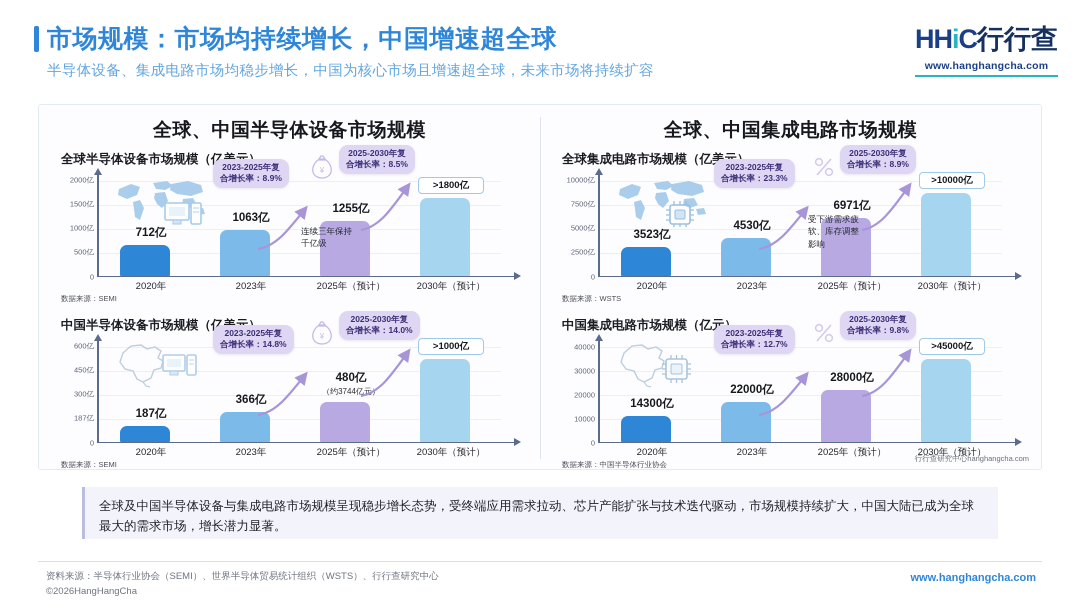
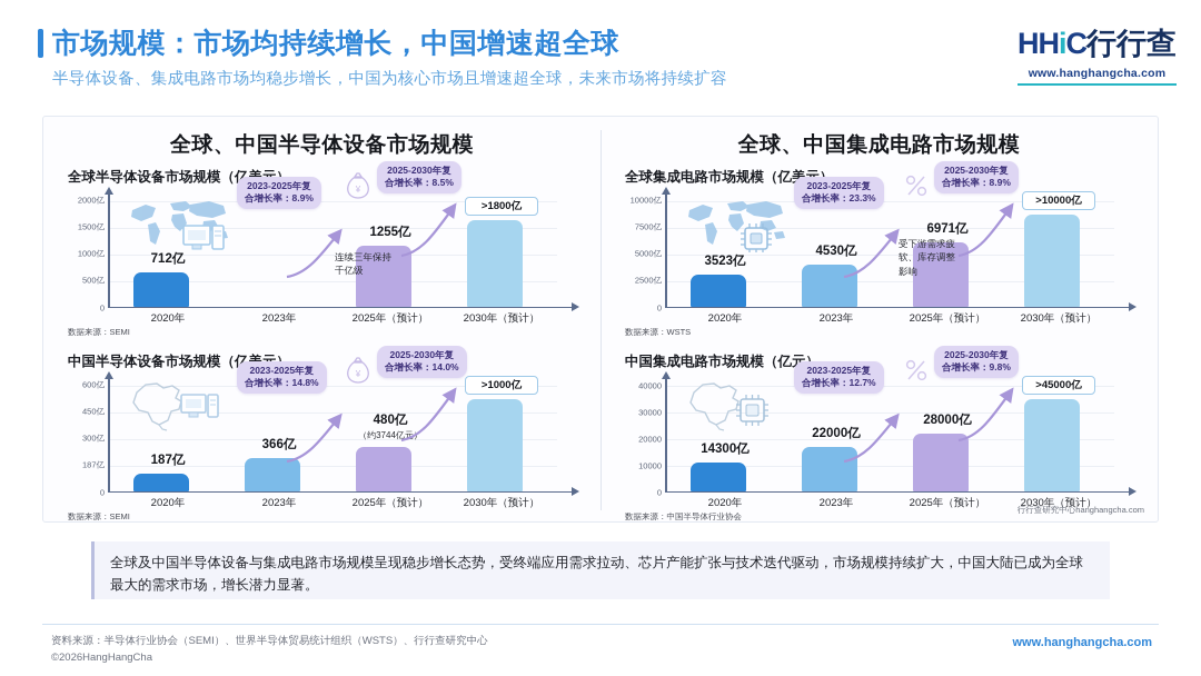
  市场规模：市场均持续增长，中国增速超全球
  半导体设备、集成电路市场均稳步增长，中国为核心市场且增速超全球，未来市场将持续扩容
  HHiC行行查
  www.hanghangcha.com
  全球、中国半导体设备市场规模
  全球半导体设备市场规模（
  2000亿
  1500亿
  1000亿
  500亿
  0
  712亿
- 1063亿
  1255亿
  >1800亿
  2020年
  2023年
  2025年（预计）
  2030年（预计）
  2023-2025年复
  合增长率：8.9%
  2025-2030年复
  合增长率：8.5%
  ¥
  连续三年保持
  千亿级
  数据来源：SEMI
  中国半导体设备市场规模（
  600亿
  450亿
  300亿
  187亿
  0
  187亿
  366亿
  480亿
  （约3744亿元）
  >1000亿
  2020年
  2023年
  2025年（预计）
  2030年（预计）
  2023-2025年复
  合增长率：14.8%
  2025-2030年复
  合增长率：14.0%
  ¥
  数据来源：SEMI
  全球、中国集成电路市场规模
  全球集成电路市场规模（亿
  10000亿
  7500亿
  5000亿
  2500亿
  0
  3523亿
  4530亿
  6971亿
  >10000亿
  2020年
  2023年
  2025年（预计）
  2030年（预计）
  2023-2025年复
  合增长率：23.3%
  2025-2030年复
  合增长率：8.9%
  受下游需求疲
  软、库存调整
  影响
  数据来源：WSTS
  中国集成电路市场规模（亿
  40000
  30000
  20000
  10000
  0
  14300亿
  22000亿
  28000亿
  >45000亿
  2020年
  2023年
  2025年（预计）
  2030年（预计）
  2023-2025年复
  合增长率：12.7%
  2025-2030年复
  合增长率：9.8%
  数据来源：中国半导体行业协会
  行行查研究中心hanghangcha.com
  全球及中国半导体设备与集成电路市场规模呈现稳步增长态势，受终端应用需求拉动、芯片产能扩张与技术迭代驱动，市场规模持续扩大，中国大陆已成为全球最大的需求市场，增长潜力显著。
  资料来源：半导体行业协会（SEMI）、世界半导体贸易统计组织（WSTS）、行行查研究中心
  ©2026HangHangCha
  www.hanghangcha.com
